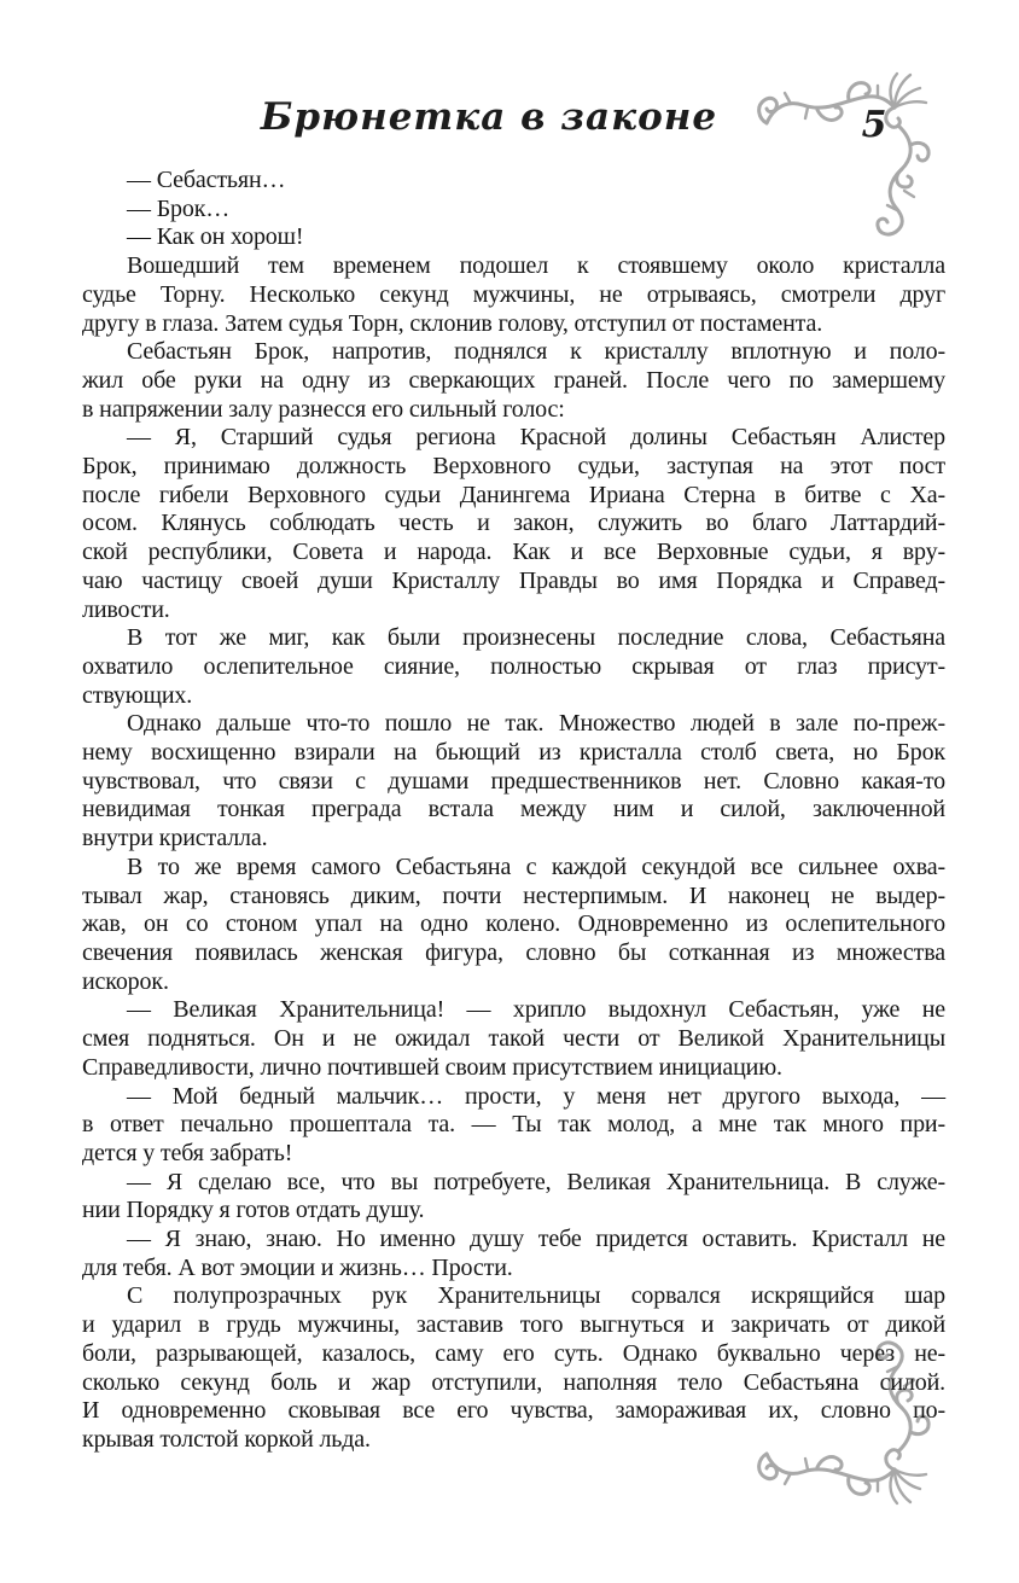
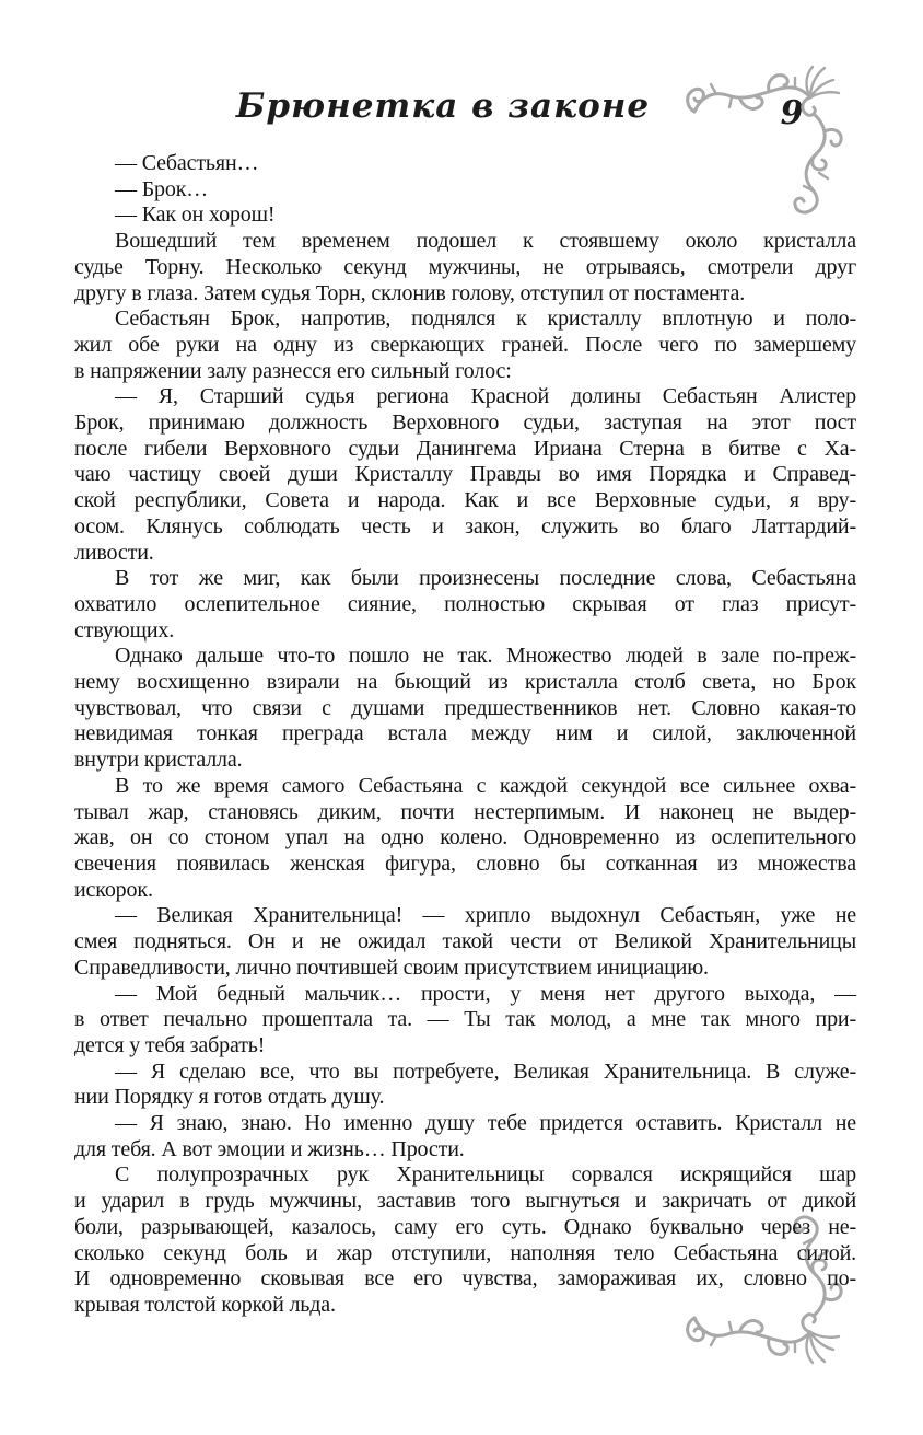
  Брюнетка в законе
- 5
+ 9
  — Себастьян…
  — Брок…
  — Как он хорош!
  Вошедший тем временем подошел к стоявшему около кристалла
  судье Торну. Несколько секунд мужчины, не отрываясь, смотрели друг
  другу в глаза. Затем судья Торн, склонив голову, отступил от постамента.
  Себастьян Брок, напротив, поднялся к кристаллу вплотную и поло-
  жил обе руки на одну из сверкающих граней. После чего по замершему
  в напряжении залу разнесся его сильный голос:
  — Я, Старший судья региона Красной долины Себастьян Алистер
  Брок, принимаю должность Верховного судьи, заступая на этот пост
  после гибели Верховного судьи Данингема Ириана Стерна в битве с Ха-
- осом. Клянусь соблюдать честь и закон, служить во благо Латтардий-
+ чаю частицу своей души Кристаллу Правды во имя Порядка и Справед-
  ской республики, Совета и народа. Как и все Верховные судьи, я вру-
- чаю частицу своей души Кристаллу Правды во имя Порядка и Справед-
+ осом. Клянусь соблюдать честь и закон, служить во благо Латтардий-
  ливости.
  В тот же миг, как были произнесены последние слова, Себастьяна
  охватило ослепительное сияние, полностью скрывая от глаз присут-
  ствующих.
  Однако дальше что-то пошло не так. Множество людей в зале по-преж-
  нему восхищенно взирали на бьющий из кристалла столб света, но Брок
  чувствовал, что связи с душами предшественников нет. Словно какая-то
  невидимая тонкая преграда встала между ним и силой, заключенной
  внутри кристалла.
  В то же время самого Себастьяна с каждой секундой все сильнее охва-
  тывал жар, становясь диким, почти нестерпимым. И наконец не выдер-
  жав, он со стоном упал на одно колено. Одновременно из ослепительного
  свечения появилась женская фигура, словно бы сотканная из множества
  искорок.
  — Великая Хранительница! — хрипло выдохнул Себастьян, уже не
  смея подняться. Он и не ожидал такой чести от Великой Хранительницы
  Справедливости, лично почтившей своим присутствием инициацию.
  — Мой бедный мальчик… прости, у меня нет другого выхода, —
  в ответ печально прошептала та. — Ты так молод, а мне так много при-
  дется у тебя забрать!
  — Я сделаю все, что вы потребуете, Великая Хранительница. В служе-
  нии Порядку я готов отдать душу.
  — Я знаю, знаю. Но именно душу тебе придется оставить. Кристалл не
  для тебя. А вот эмоции и жизнь… Прости.
  С полупрозрачных рук Хранительницы сорвался искрящийся шар
  и ударил в грудь мужчины, заставив того выгнуться и закричать от дикой
  боли, разрывающей, казалось, саму его суть. Однако буквально через не-
  сколько секунд боль и жар отступили, наполняя тело Себастьяна силой.
  И одновременно сковывая все его чувства, замораживая их, словно по-
  крывая толстой коркой льда.
